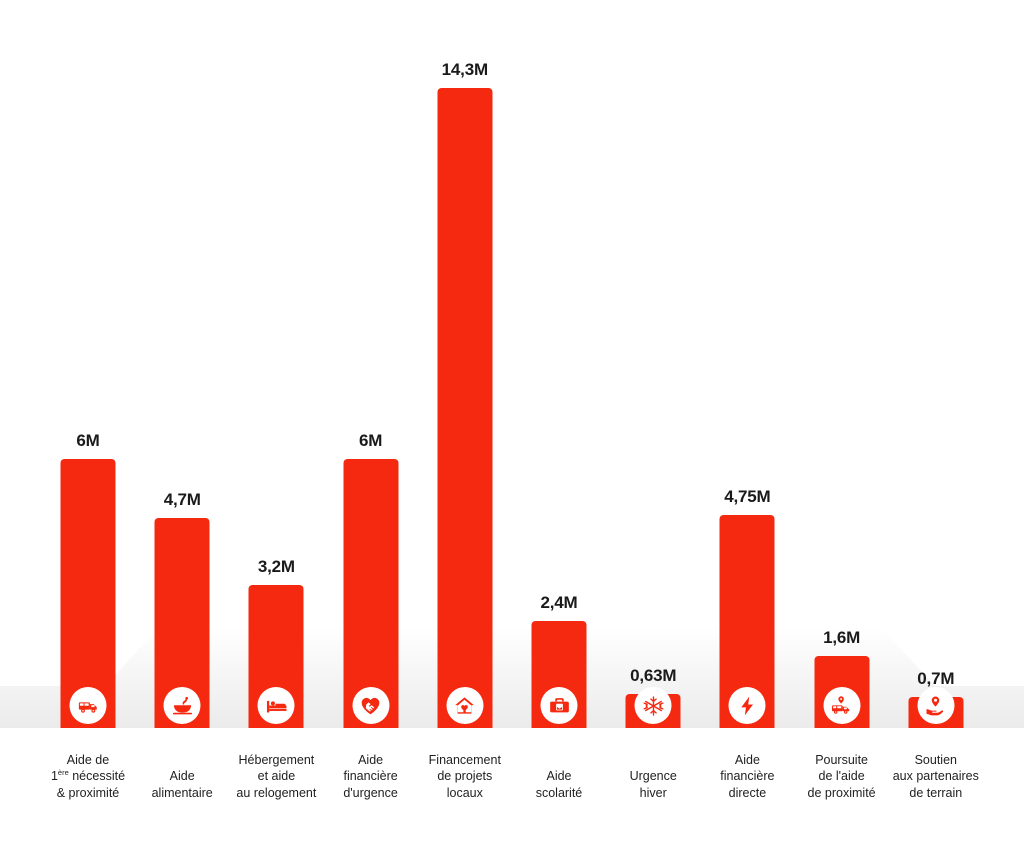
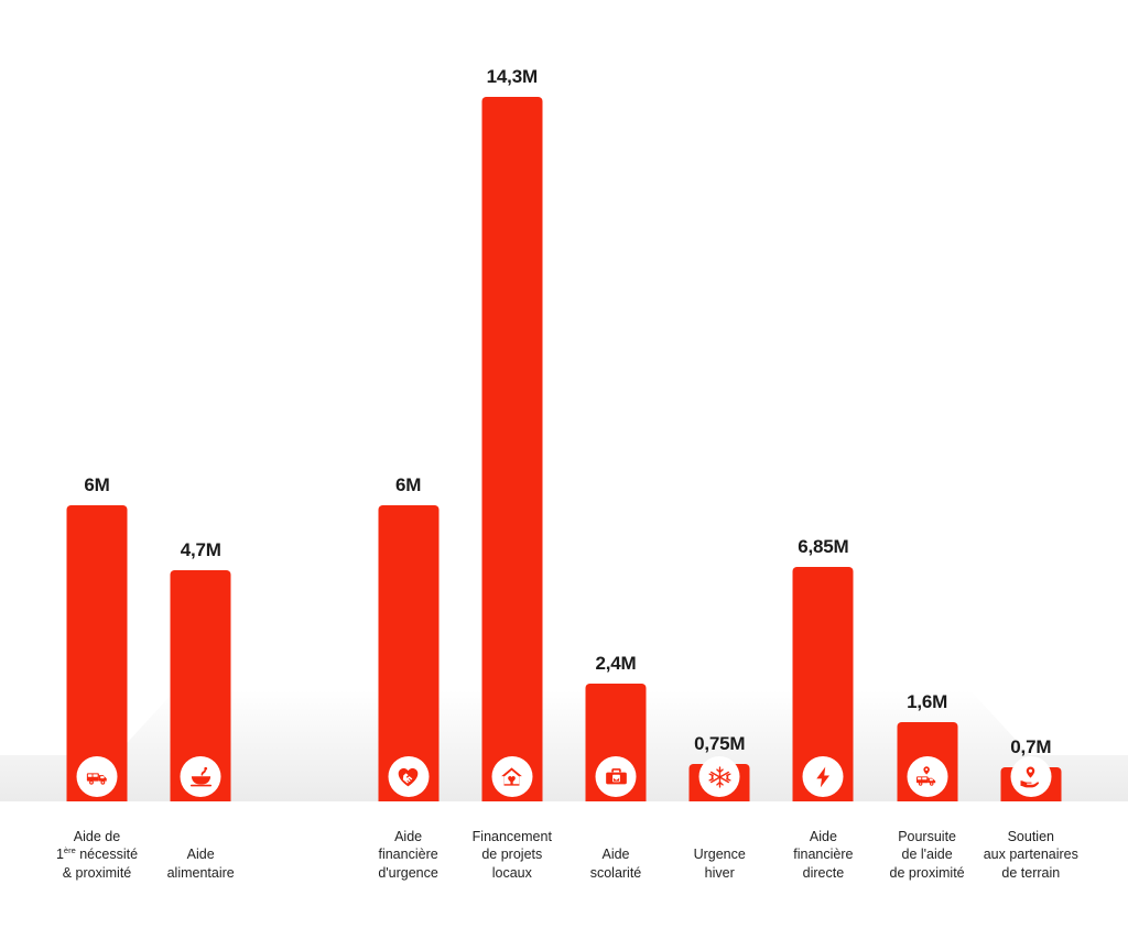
  6M
  Aide de
  1ère nécessité
  & proximité
  4,7M
  Aide
  alimentaire
- 3,2M
- Hébergement
- et aide
- au relogement
  6M
  Aide
  financière
  d'urgence
  14,3M
  Financement
  de projets
  locaux
  2,4M
  Aide
  scolarité
- 0,63M
+ 0,75M
  Urgence
  hiver
- 4,75M
+ 6,85M
  Aide
  financière
  directe
  1,6M
  Poursuite
  de l'aide
  de proximité
  0,7M
  Soutien
  aux partenaires
  de terrain
